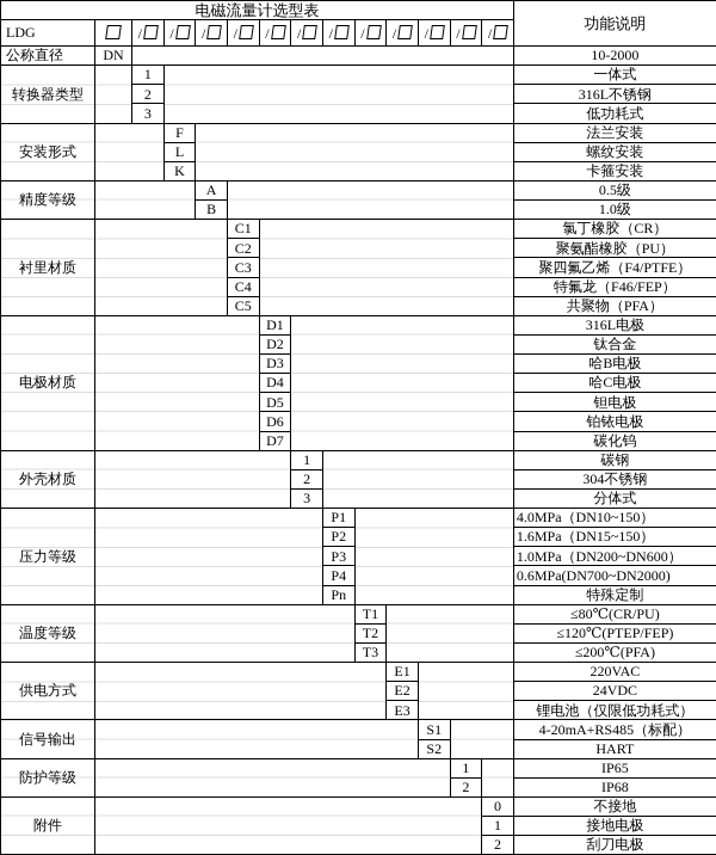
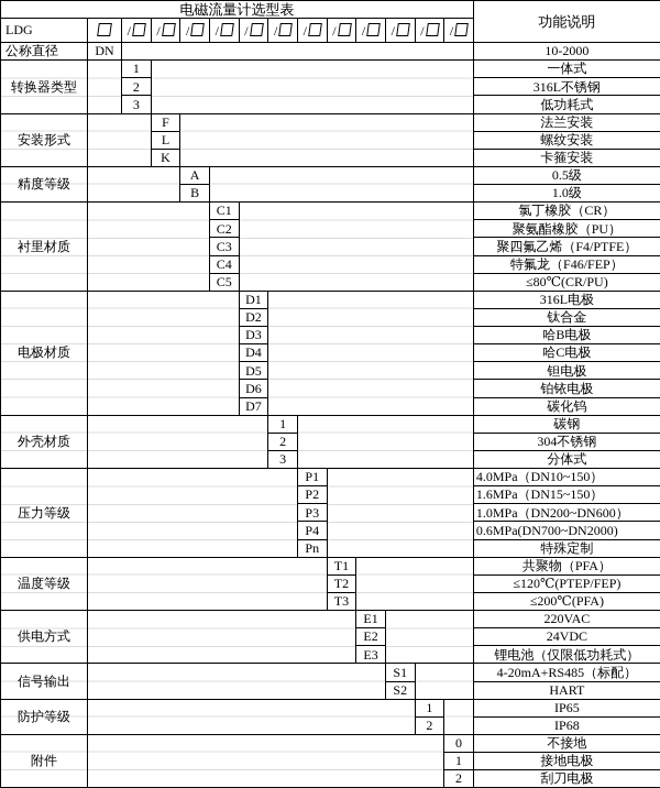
  电磁流量计选型表	功能说明
  LDG		/	/	/	/	/	/	/	/	/	/	/	/
  公称直径	DN		10-2000
  转换器类型		1		一体式
  2	316L不锈钢
  3	低功耗式
  安装形式		F		法兰安装
  L	螺纹安装
  K	卡箍安装
  精度等级		A		0.5级
  B	1.0级
  衬里材质		C1		氯丁橡胶（CR）
  C2	聚氨酯橡胶（PU）
  C3	聚四氟乙烯（F4/PTFE）
  C4	特氟龙（F46/FEP）
- C5	共聚物（PFA）
+ C5	≤80℃(CR/PU)
  电极材质		D1		316L电极
  D2	钛合金
  D3	哈B电极
  D4	哈C电极
  D5	钽电极
  D6	铂铱电极
  D7	碳化钨
  外壳材质		1		碳钢
  2	304不锈钢
  3	分体式
  压力等级		P1		4.0MPa（DN10~150）
  P2	1.6MPa（DN15~150）
  P3	1.0MPa（DN200~DN600）
  P4	0.6MPa(DN700~DN2000)
  Pn	特殊定制
- 温度等级		T1		≤80℃(CR/PU)
+ 温度等级		T1		共聚物（PFA）
  T2	≤120℃(PTEP/FEP)
  T3	≤200℃(PFA)
  供电方式		E1		220VAC
  E2	24VDC
  E3	锂电池（仅限低功耗式）
  信号输出		S1		4-20mA+RS485（标配）
  S2	HART
  防护等级		1		IP65
  2	IP68
  附件		0	不接地
  1	接地电极
  2	刮刀电极
